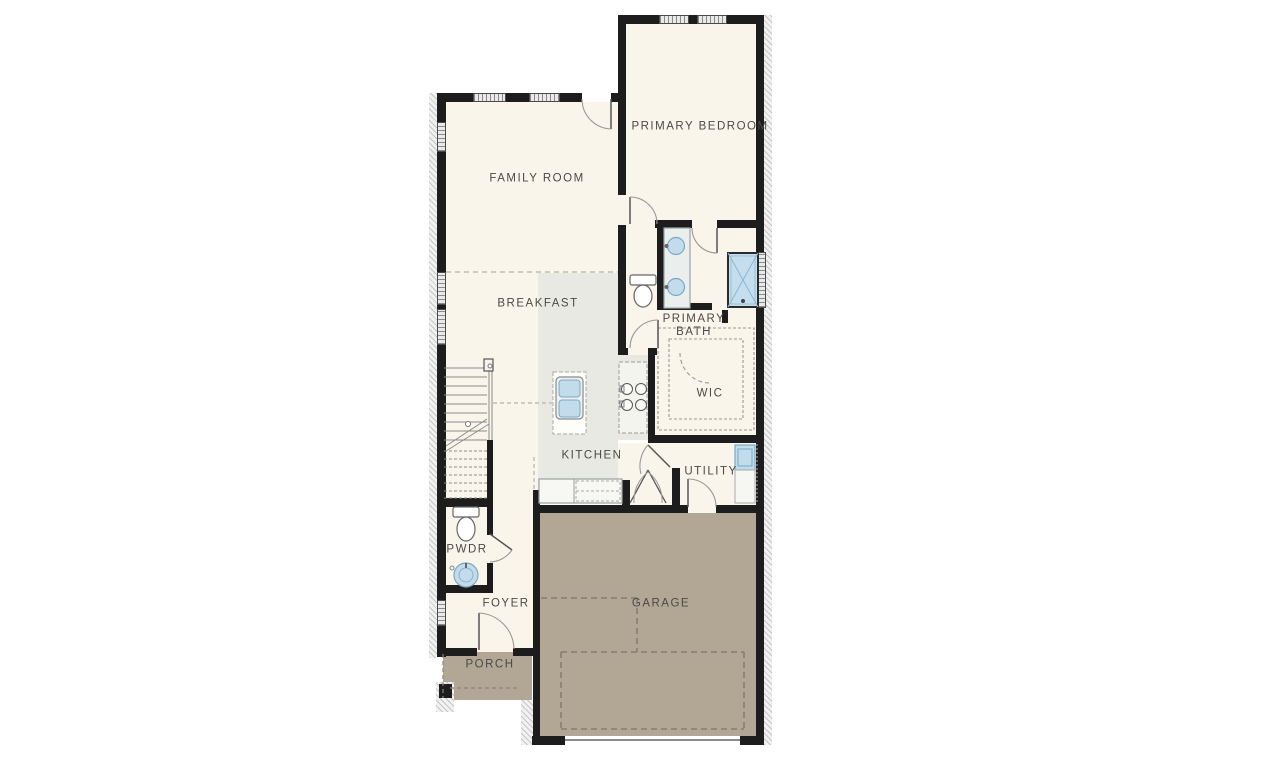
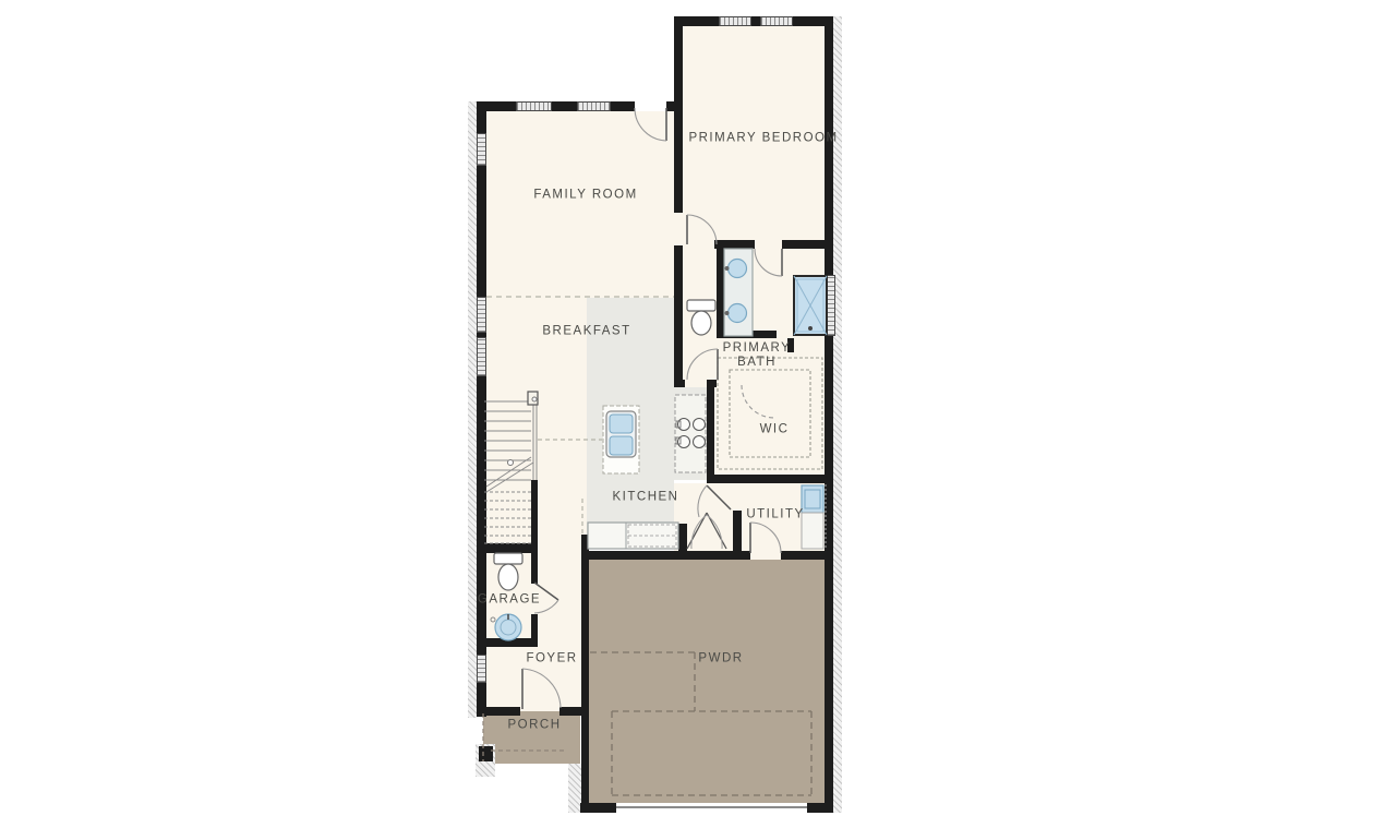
  FAMILY ROOM
  PRIMARY BEDROOM
  BREAKFAST
  PRIMARY BATH
  WIC
  KITCHEN
  UTILITY
- PWDR
+ GARAGE
  FOYER
- GARAGE
+ PWDR
  PORCH
